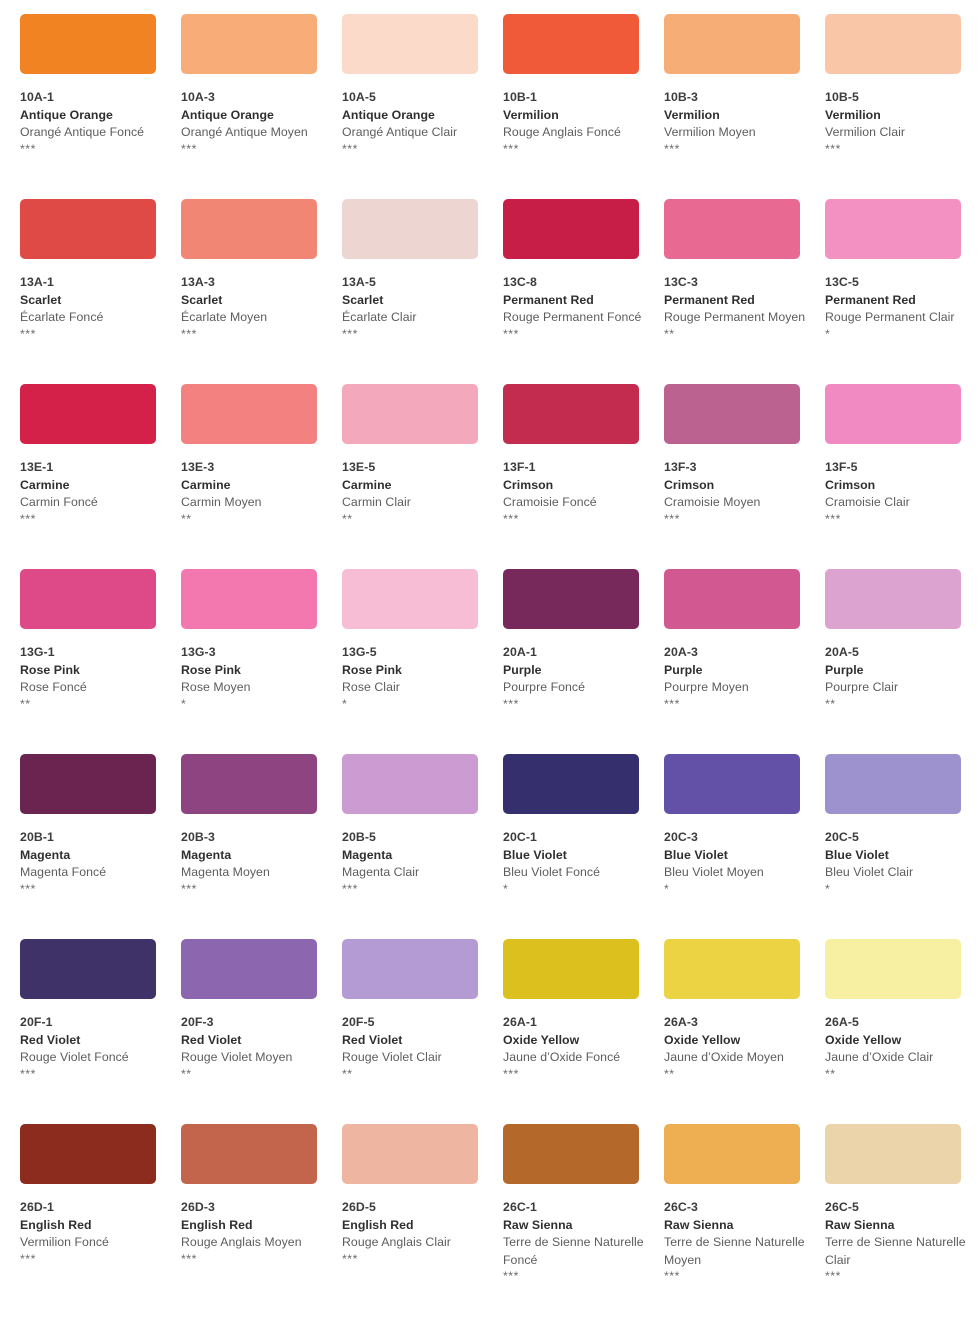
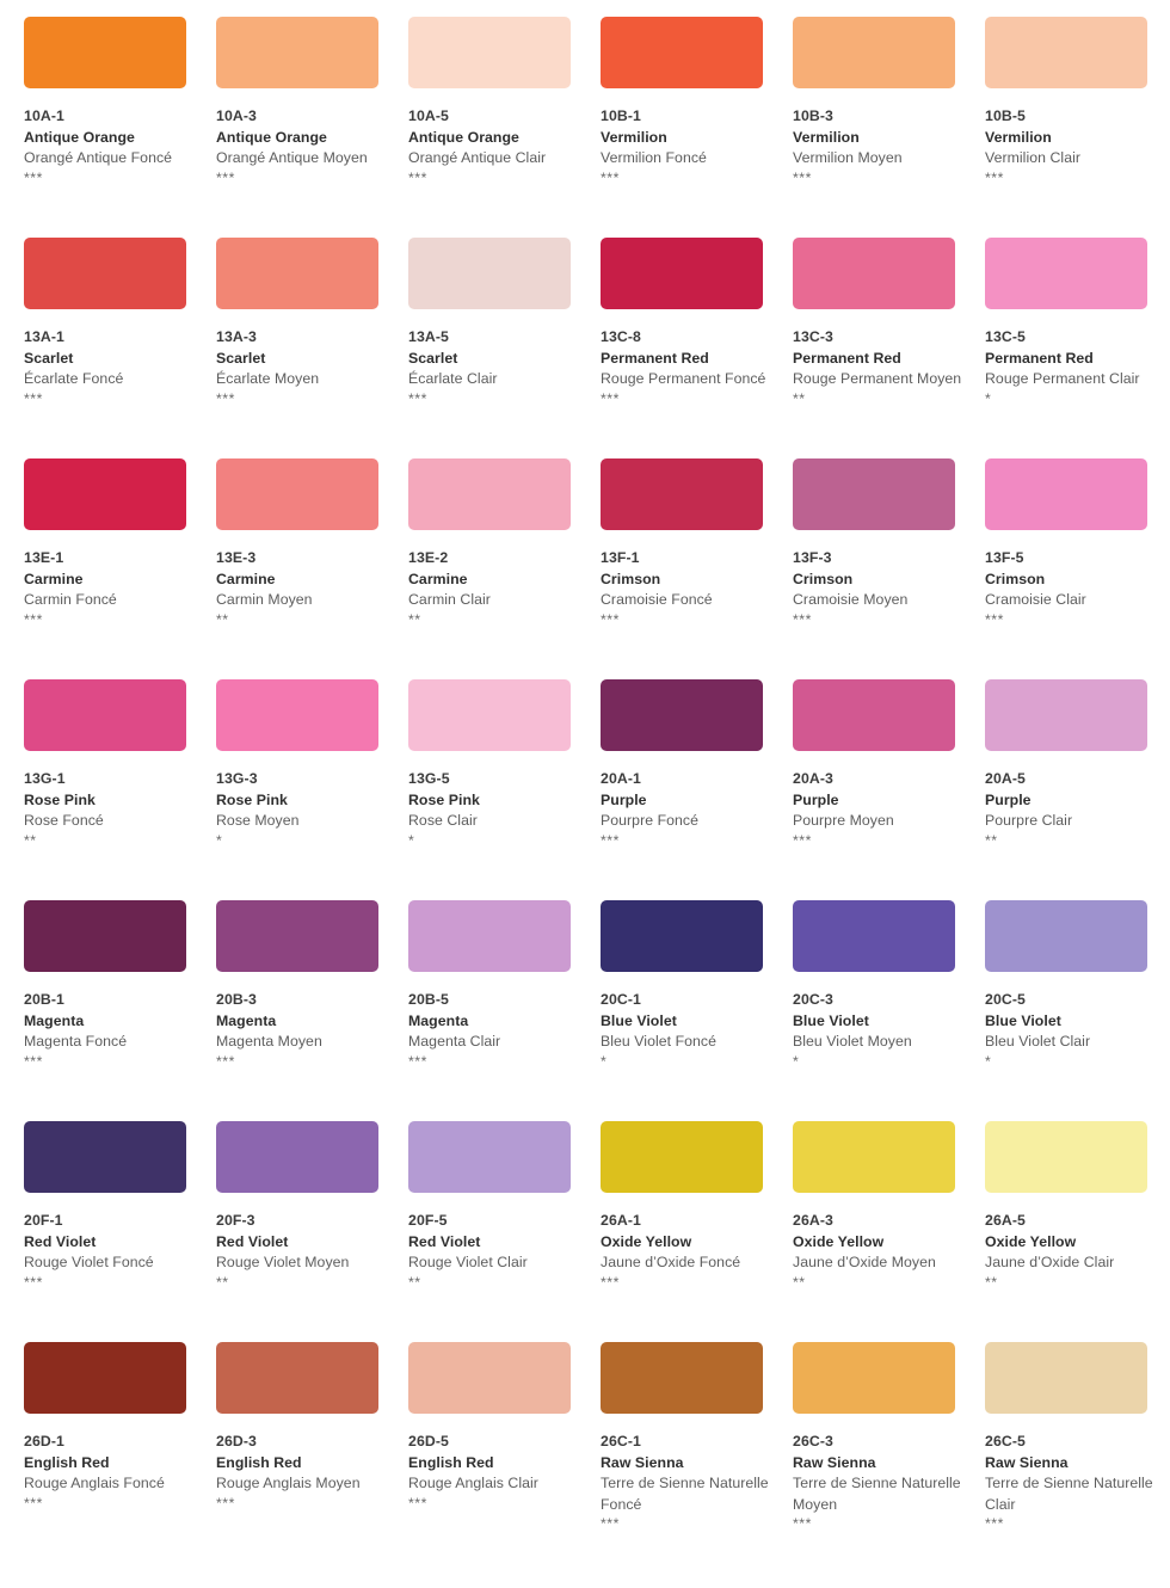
  10A-1
  Antique Orange
  Orangé Antique Foncé
  ***
  10A-3
  Antique Orange
  Orangé Antique Moyen
  ***
  10A-5
  Antique Orange
  Orangé Antique Clair
  ***
  10B-1
  Vermilion
- Rouge Anglais Foncé
+ Vermilion Foncé
  ***
  10B-3
  Vermilion
  Vermilion Moyen
  ***
  10B-5
  Vermilion
  Vermilion Clair
  ***
  13A-1
  Scarlet
  Écarlate Foncé
  ***
  13A-3
  Scarlet
  Écarlate Moyen
  ***
  13A-5
  Scarlet
  Écarlate Clair
  ***
  13C-8
  Permanent Red
  Rouge Permanent Foncé
  ***
  13C-3
  Permanent Red
  Rouge Permanent Moyen
  **
  13C-5
  Permanent Red
  Rouge Permanent Clair
  *
  13E-1
  Carmine
  Carmin Foncé
  ***
  13E-3
  Carmine
  Carmin Moyen
  **
- 13E-5
+ 13E-2
  Carmine
  Carmin Clair
  **
  13F-1
  Crimson
  Cramoisie Foncé
  ***
  13F-3
  Crimson
  Cramoisie Moyen
  ***
  13F-5
  Crimson
  Cramoisie Clair
  ***
  13G-1
  Rose Pink
  Rose Foncé
  **
  13G-3
  Rose Pink
  Rose Moyen
  *
  13G-5
  Rose Pink
  Rose Clair
  *
  20A-1
  Purple
  Pourpre Foncé
  ***
  20A-3
  Purple
  Pourpre Moyen
  ***
  20A-5
  Purple
  Pourpre Clair
  **
  20B-1
  Magenta
  Magenta Foncé
  ***
  20B-3
  Magenta
  Magenta Moyen
  ***
  20B-5
  Magenta
  Magenta Clair
  ***
  20C-1
  Blue Violet
  Bleu Violet Foncé
  *
  20C-3
  Blue Violet
  Bleu Violet Moyen
  *
  20C-5
  Blue Violet
  Bleu Violet Clair
  *
  20F-1
  Red Violet
  Rouge Violet Foncé
  ***
  20F-3
  Red Violet
  Rouge Violet Moyen
  **
  20F-5
  Red Violet
  Rouge Violet Clair
  **
  26A-1
  Oxide Yellow
  Jaune d’Oxide Foncé
  ***
  26A-3
  Oxide Yellow
  Jaune d’Oxide Moyen
  **
  26A-5
  Oxide Yellow
  Jaune d’Oxide Clair
  **
  26D-1
  English Red
- Vermilion Foncé
+ Rouge Anglais Foncé
  ***
  26D-3
  English Red
  Rouge Anglais Moyen
  ***
  26D-5
  English Red
  Rouge Anglais Clair
  ***
  26C-1
  Raw Sienna
  Terre de Sienne Naturelle Foncé
  ***
  26C-3
  Raw Sienna
  Terre de Sienne Naturelle Moyen
  ***
  26C-5
  Raw Sienna
  Terre de Sienne Naturelle Clair
  ***
